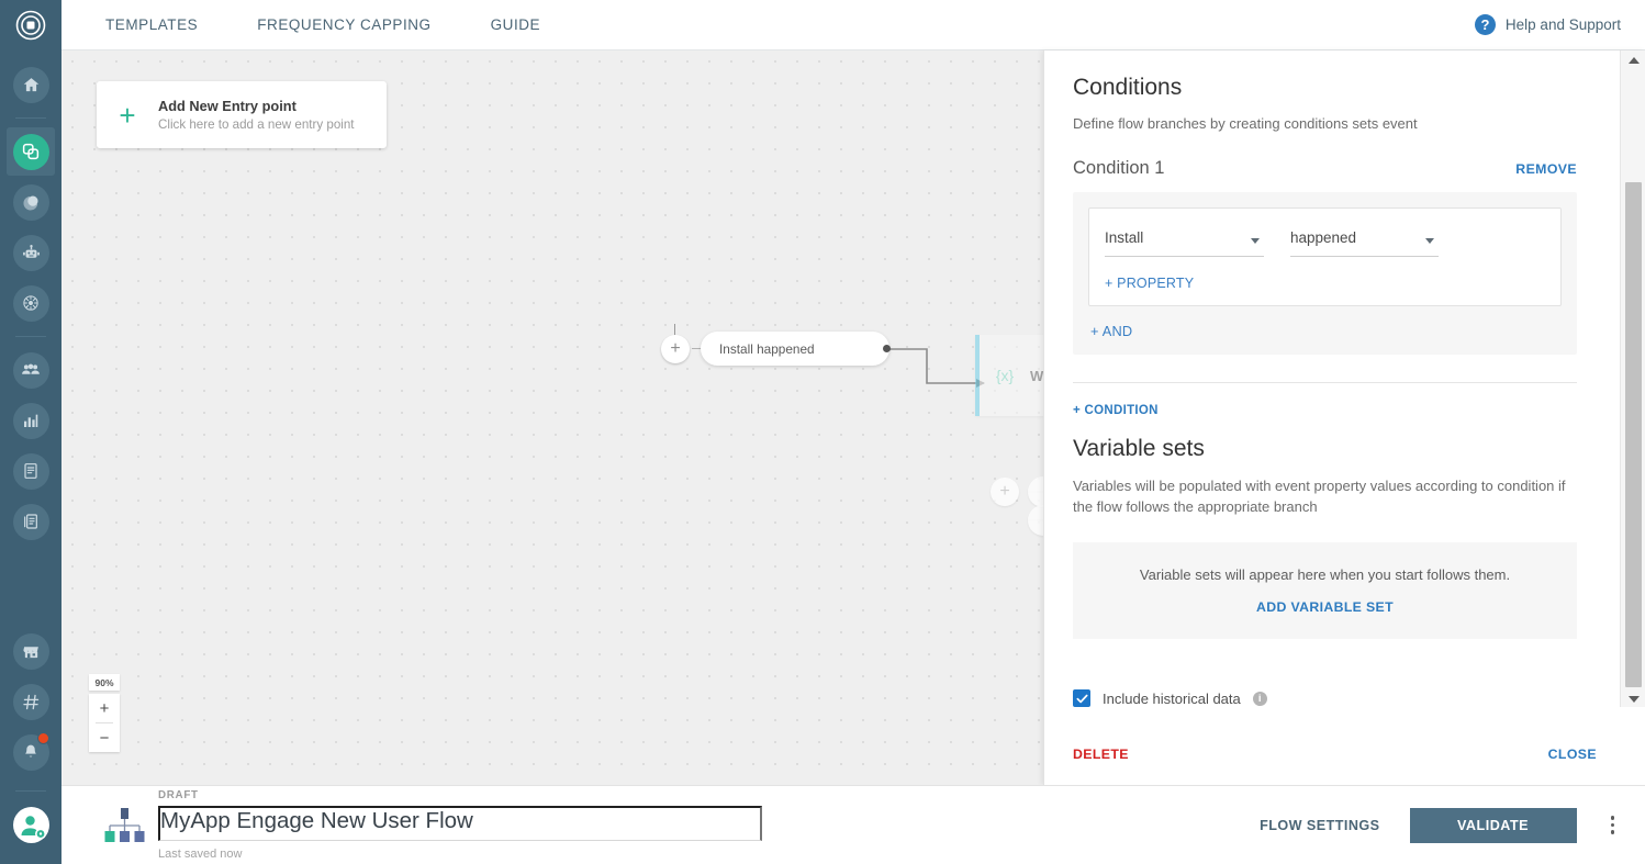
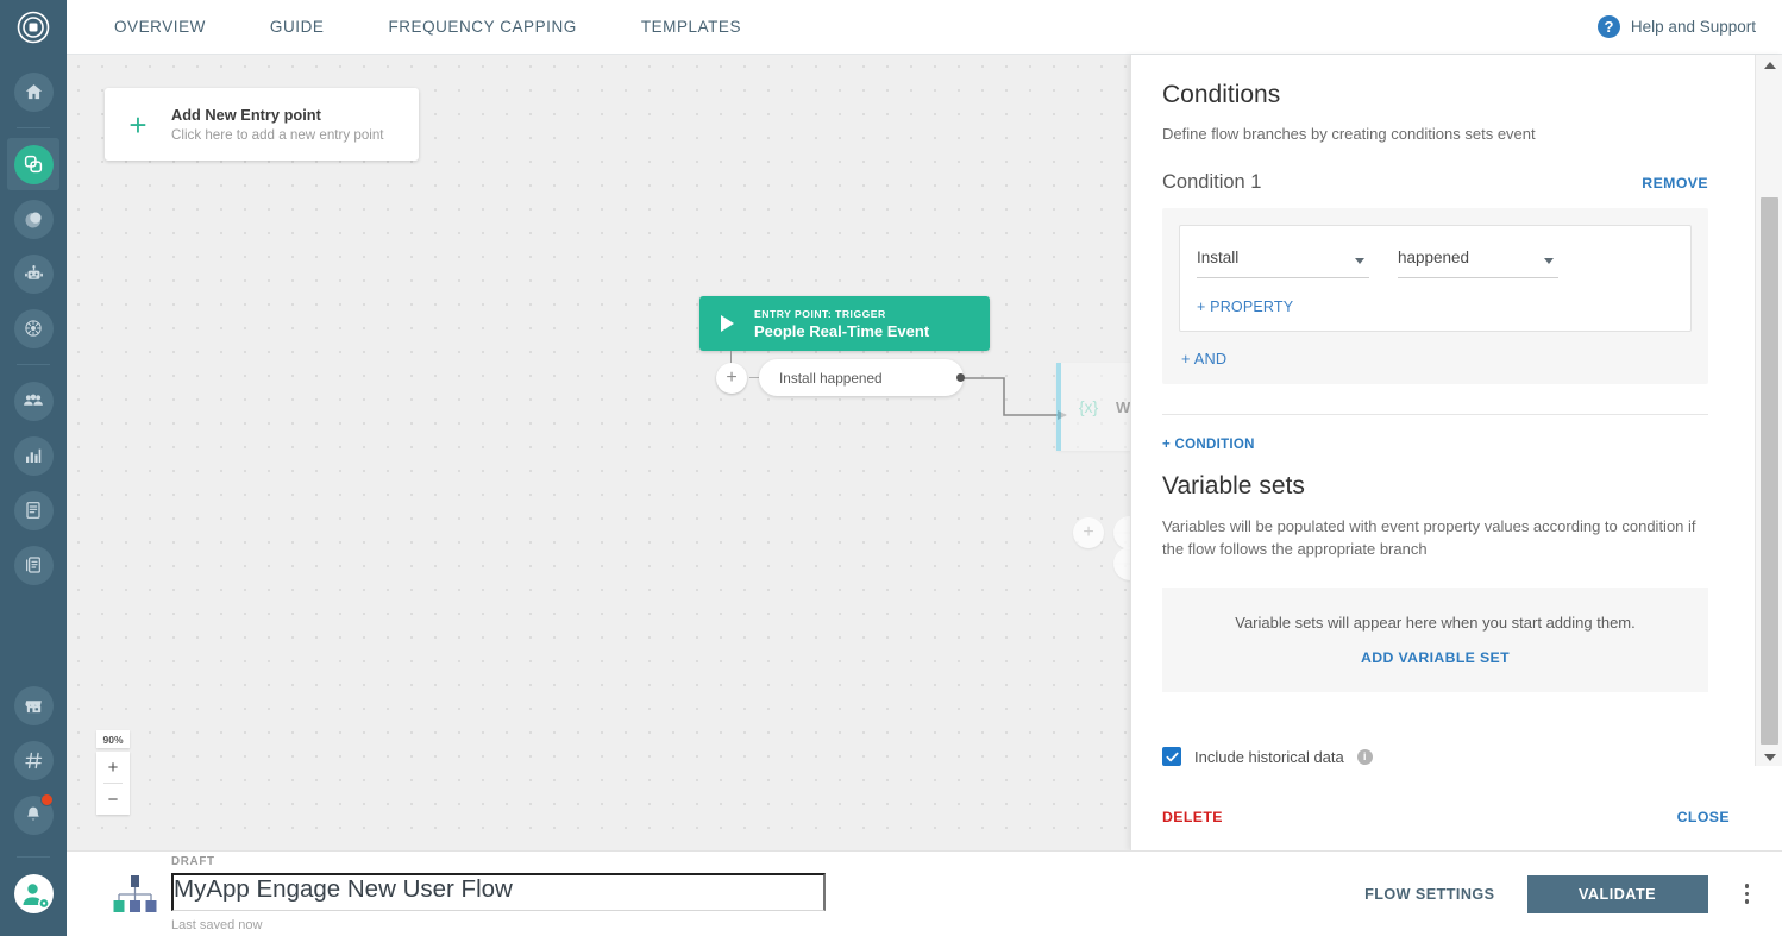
+ OVERVIEW
- TEMPLATES
+ GUIDE
  FREQUENCY CAPPING
- GUIDE
+ TEMPLATES
  ?
  Help and Support
  +
  Add New Entry point
  Click here to add a new entry point
+ ENTRY POINT: TRIGGER
+ People Real-Time Event
  +
  Install happened
  {x}
  +
  90%
  +
  −
  Conditions
  Define flow branches by creating conditions sets event
  Condition 1
  REMOVE
  Install
  happened
  + PROPERTY
  + AND
  + CONDITION
  Variable sets
  Variables will be populated with event property values according to condition if the flow follows the appropriate branch
- Variable sets will appear here when you start follows them.
+ Variable sets will appear here when you start adding them.
  ADD VARIABLE SET
  Include historical data
  i
  DELETE
  CLOSE
  DRAFT
  MyApp Engage New User Flow
  Last saved now
  FLOW SETTINGS
  VALIDATE
